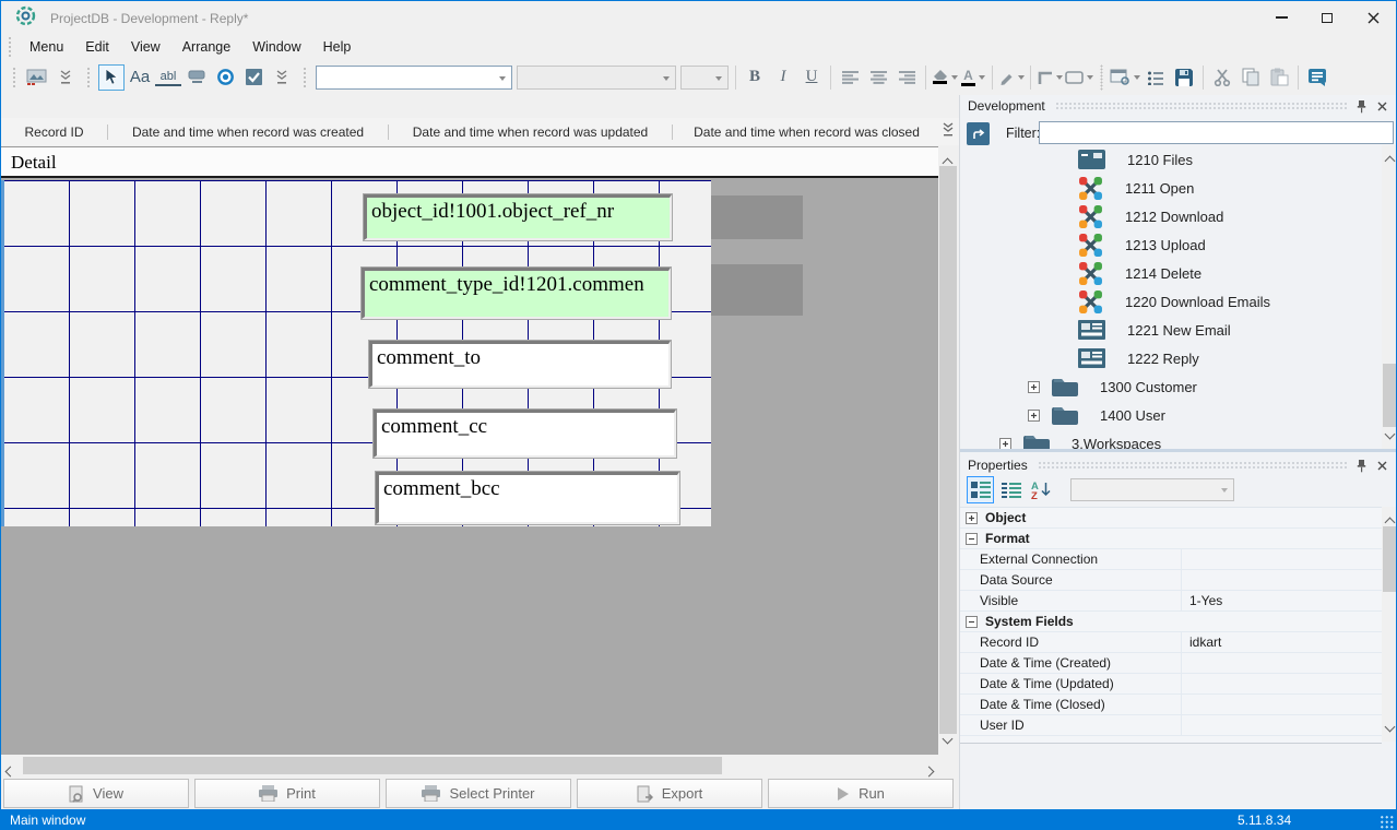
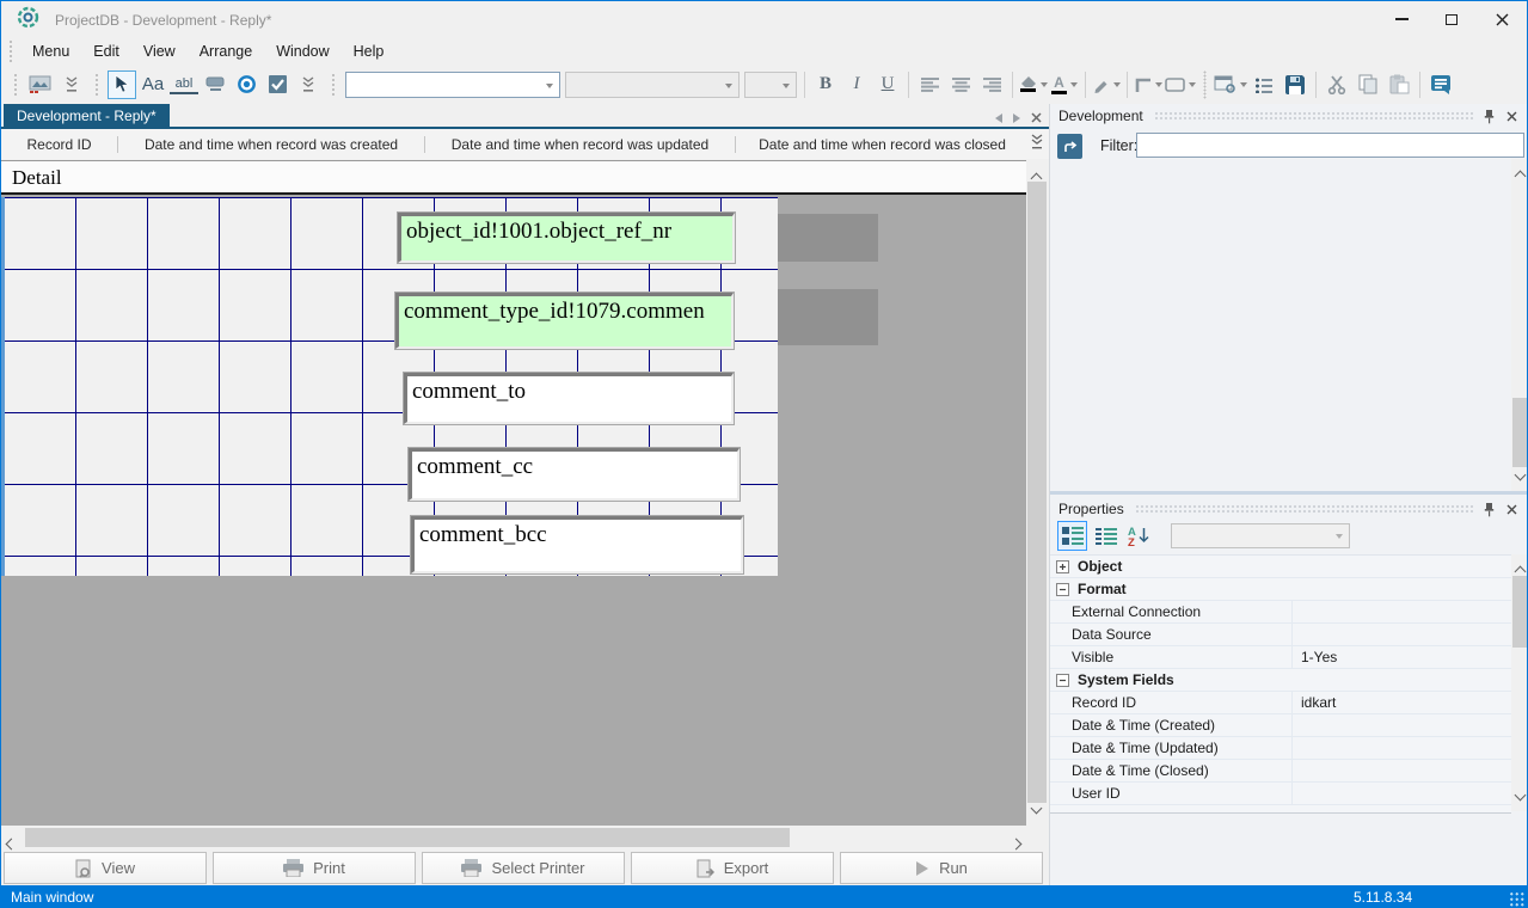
  ProjectDB - Development - Reply*
  Menu
  Edit
  View
  Arrange
  Window
  Help
  Aa
  abl
  B
  I
  U
  A
+ Development - Reply*
  Record ID
  Date and time when record was created
  Date and time when record was updated
  Date and time when record was closed
  Detail
  object_id!1001.object_ref_nr
- comment_type_id!1201.commen
+ comment_type_id!1079.commen
  comment_to
  comment_cc
  comment_bcc
  View
  Print
  Select Printer
  Export
  Run
  Development
  Filter
- 1210 Files
- 1211 Open
- 1212 Download
- 1213 Upload
- 1214 Delete
- 1220 Download Emails
- 1221 New Email
- 1222 Reply
- 1300 Customer
- 1400 User
- 3.Workspaces
  Properties
  A
  Z
  Object
  Format
  External Connection
  Data Source
  Visible
  1-Yes
  System Fields
  Record ID
  idkart
  Date & Time (Created)
  Date & Time (Updated)
  Date & Time (Closed)
  User ID
  Main window
  5.11.8.34
